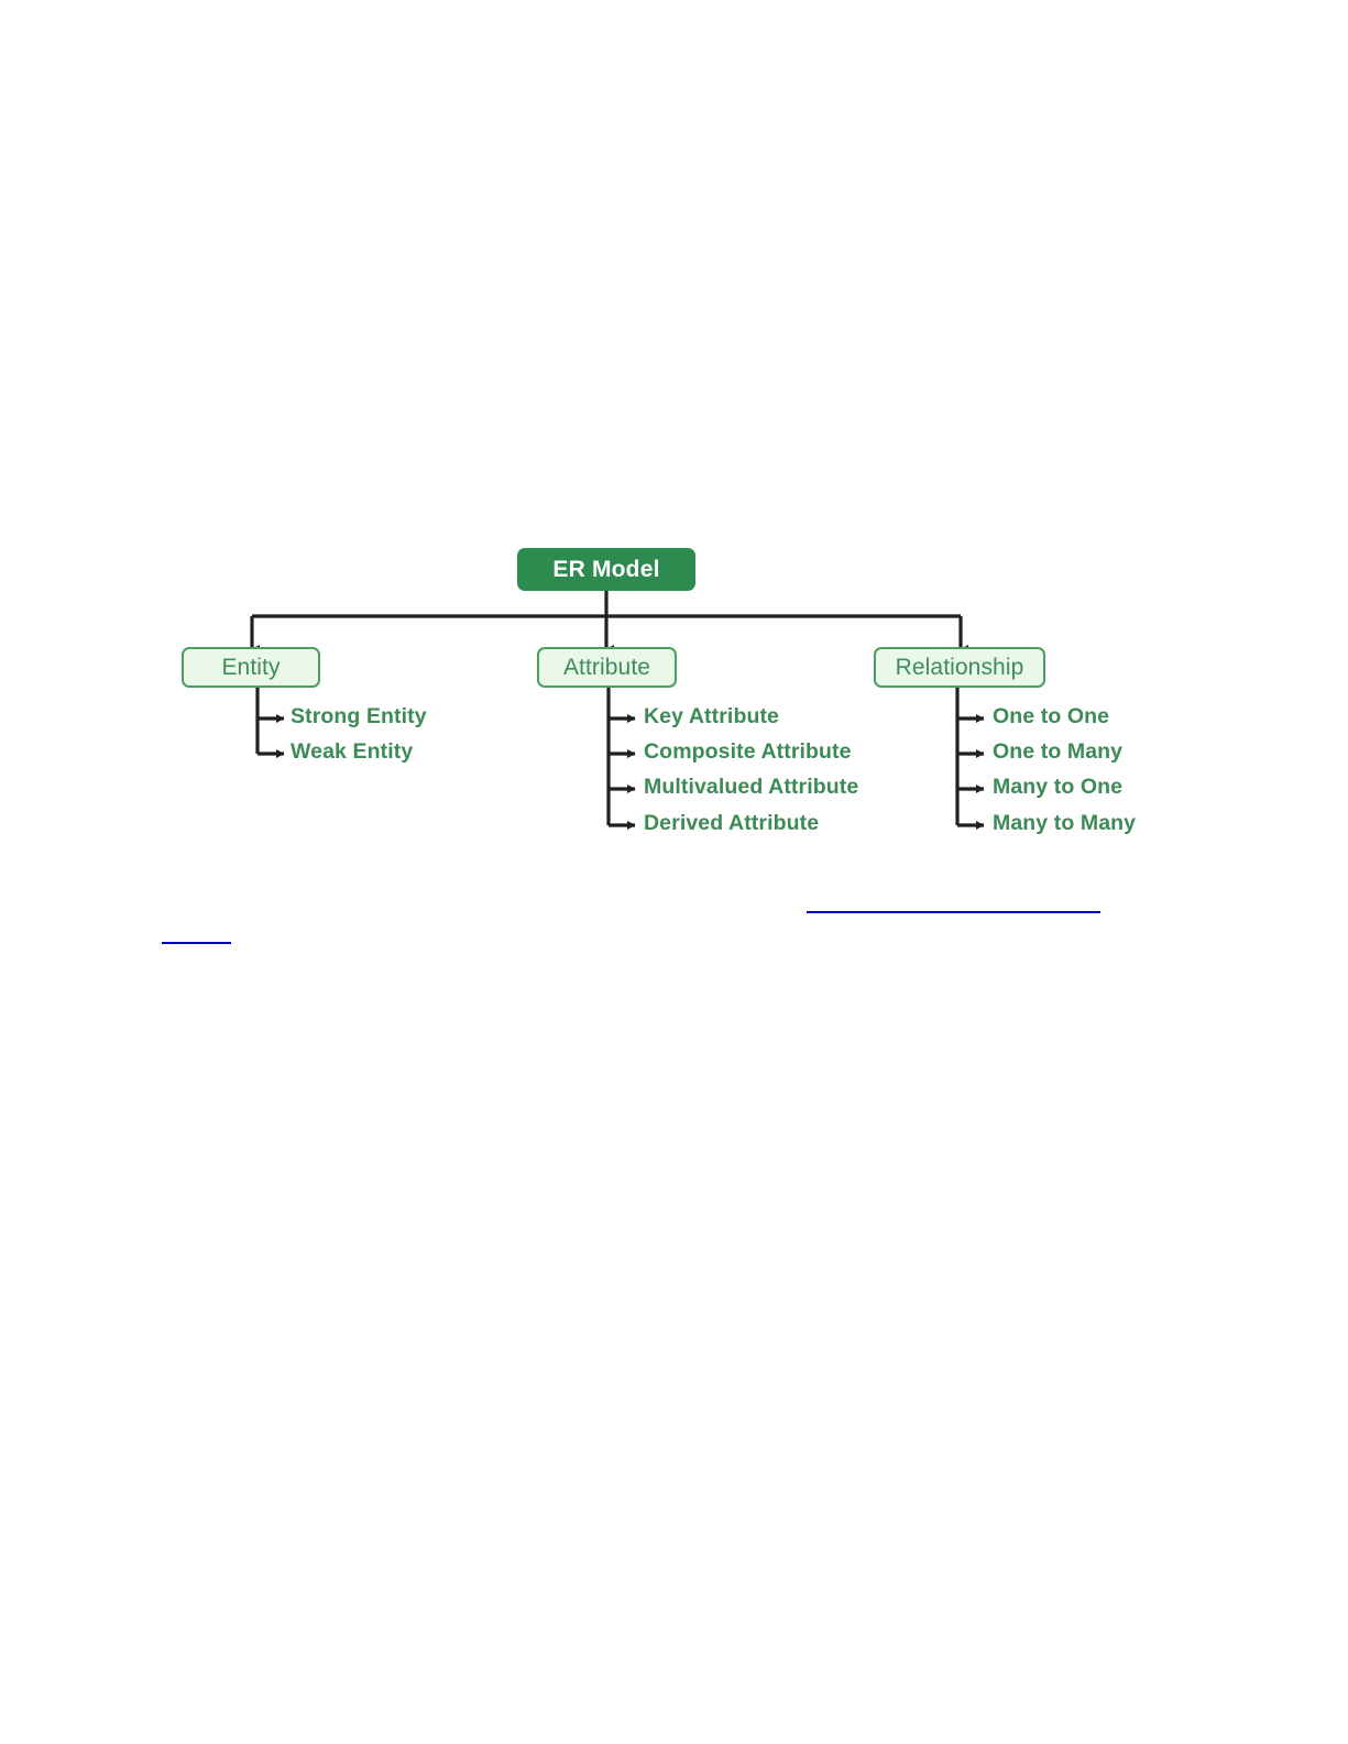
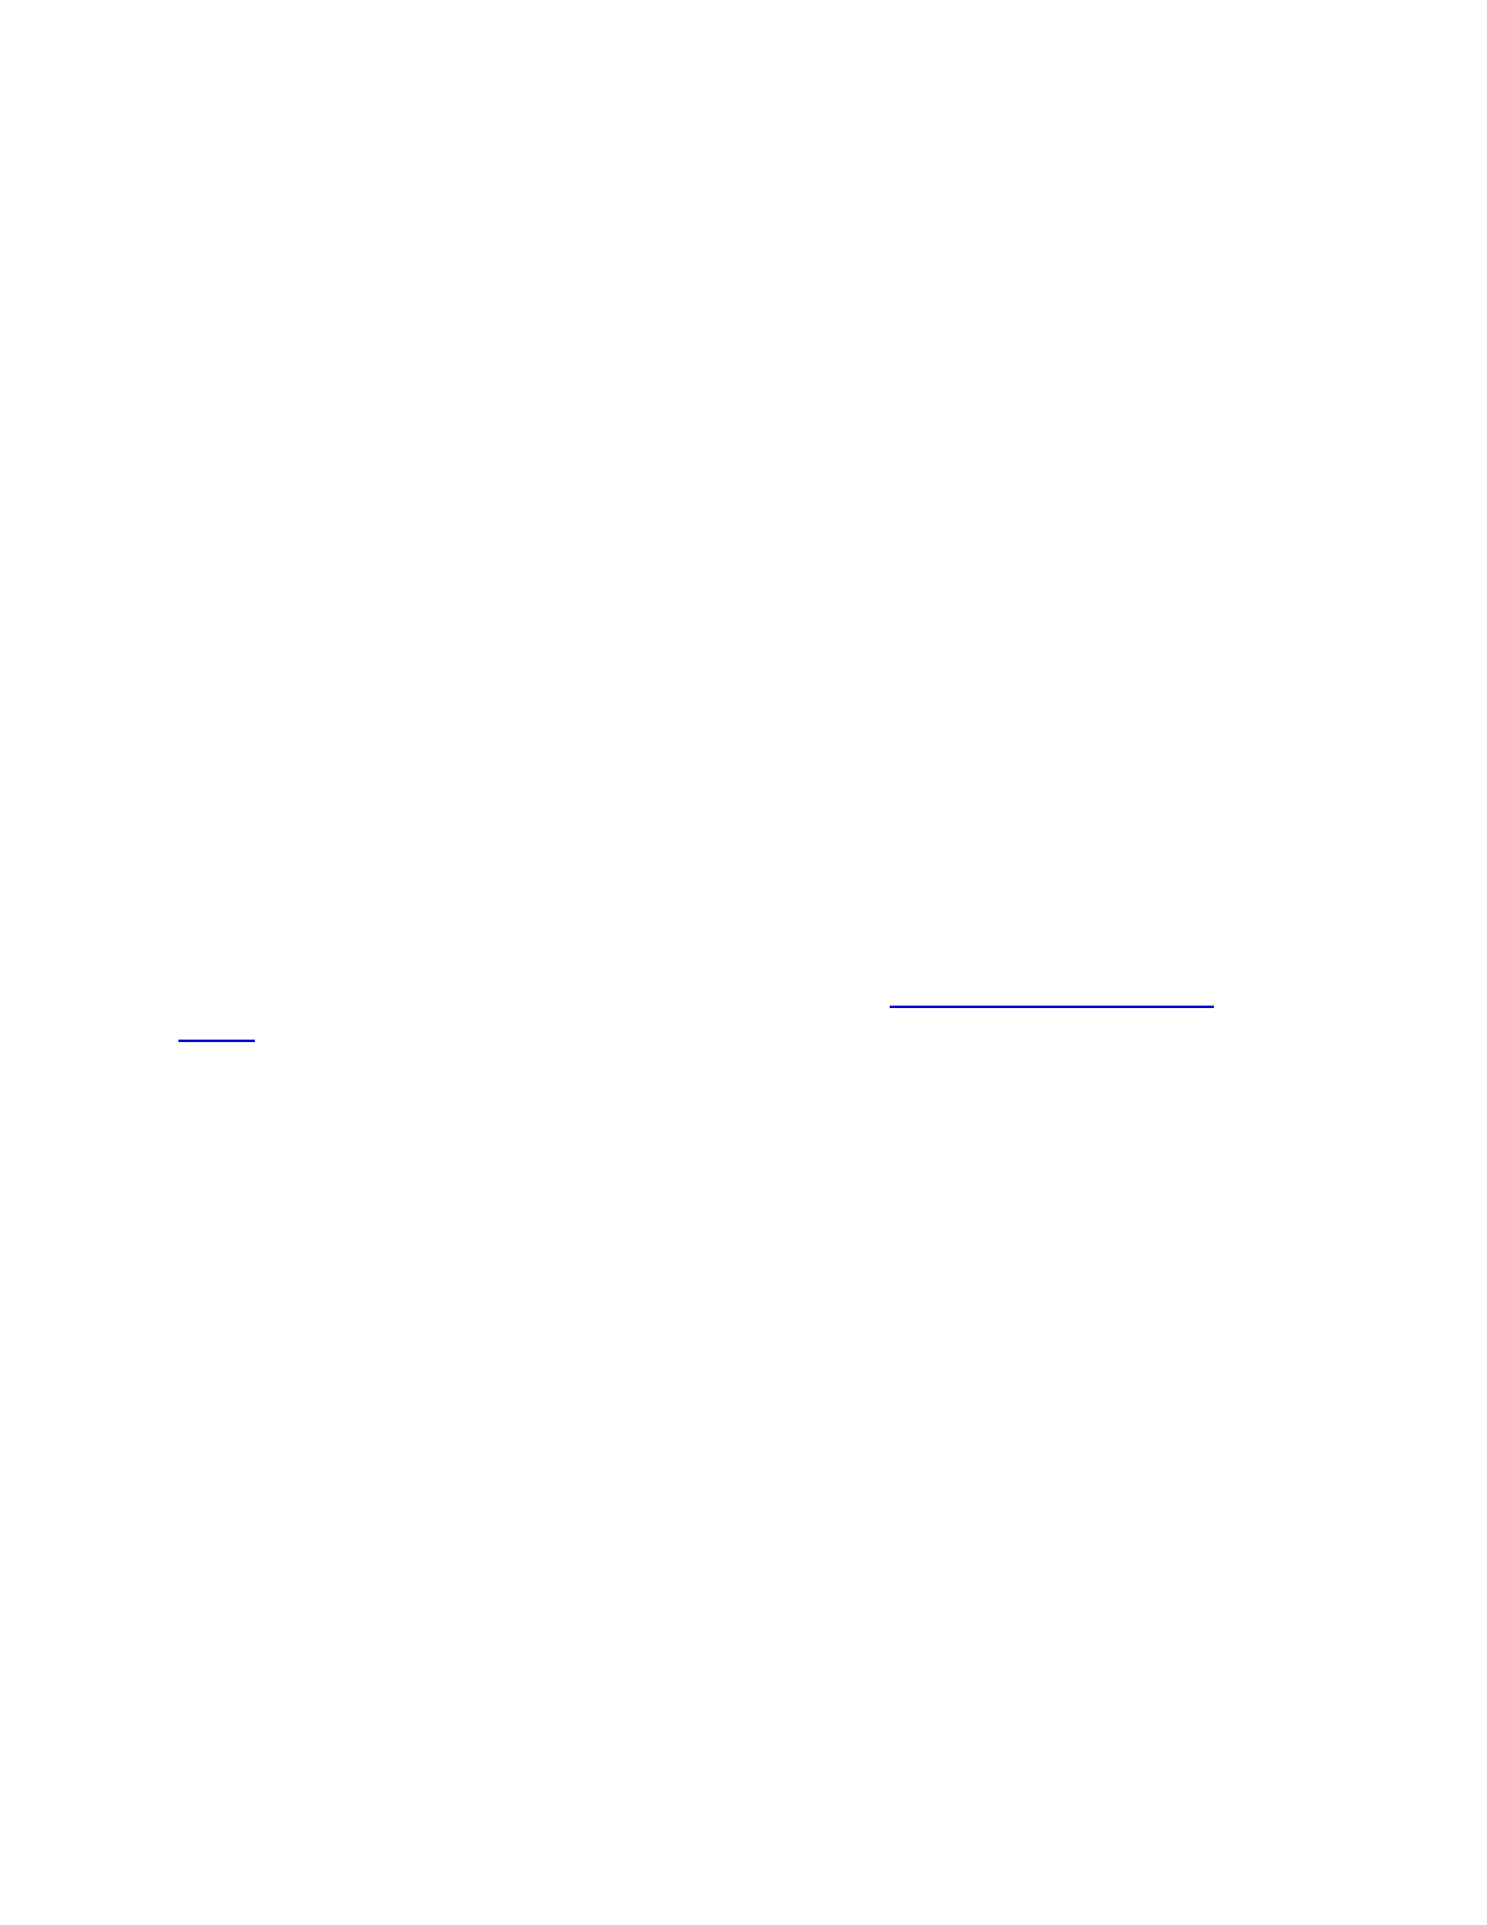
- ER Model
- Entity
- Attribute
- Relationship
- Strong Entity
- Weak Entity
- Key Attribute
- Composite Attribute
- Multivalued Attribute
- Derived Attribute
- One to One
- One to Many
- Many to One
- Many to Many
